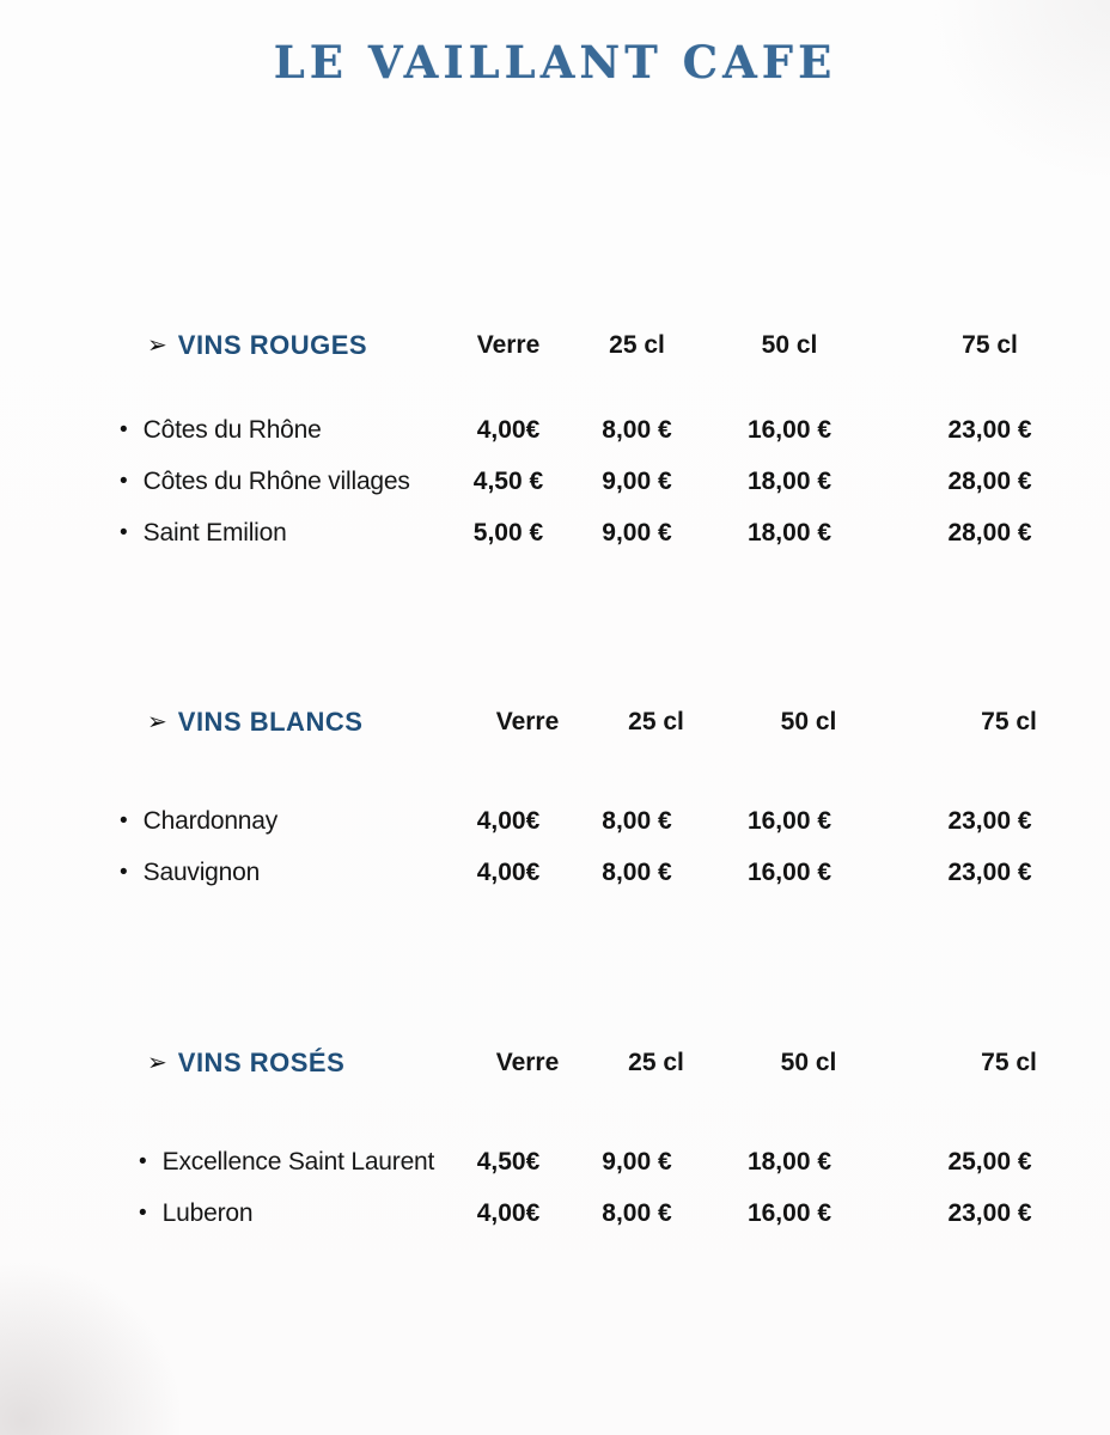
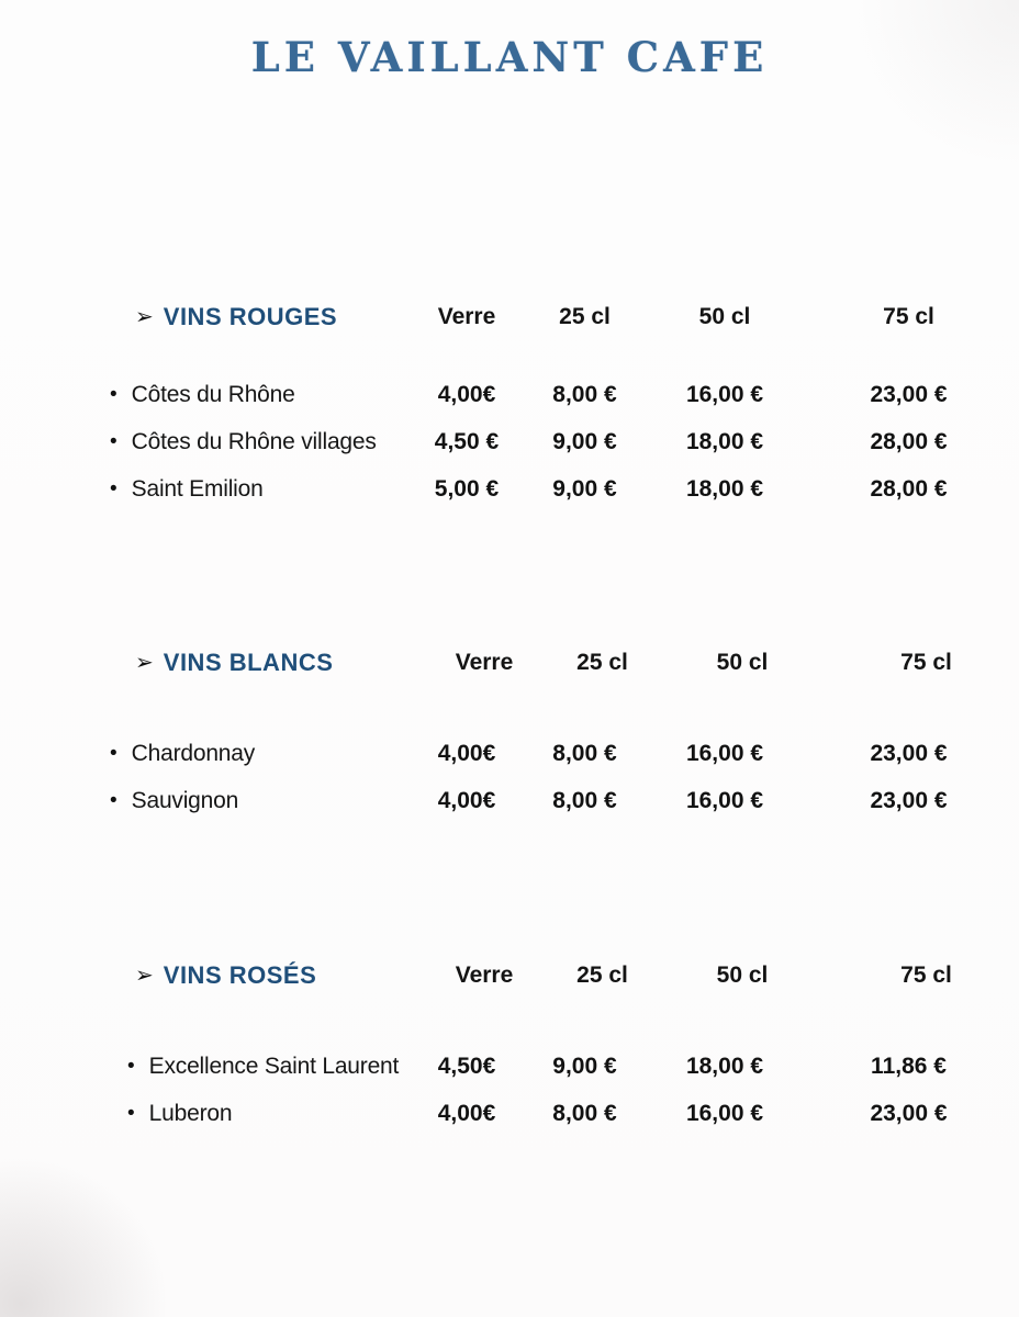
  LE VAILLANT CAFE
  ➢
  VINS ROUGES
  Verre
  25 cl
  50 cl
  75 cl
  •
  Côtes du Rhône
  4,00€
  8,00 €
  16,00 €
  23,00 €
  •
  Côtes du Rhône villages
  4,50 €
  9,00 €
  18,00 €
  28,00 €
  •
  Saint Emilion
  5,00 €
  9,00 €
  18,00 €
  28,00 €
  ➢
  VINS BLANCS
  Verre
  25 cl
  50 cl
  75 cl
  •
  Chardonnay
  4,00€
  8,00 €
  16,00 €
  23,00 €
  •
  Sauvignon
  4,00€
  8,00 €
  16,00 €
  23,00 €
  ➢
  VINS ROSÉS
  Verre
  25 cl
  50 cl
  75 cl
  •
  Excellence Saint Laurent
  4,50€
  9,00 €
  18,00 €
- 25,00 €
+ 11,86 €
  •
  Luberon
  4,00€
  8,00 €
  16,00 €
  23,00 €
